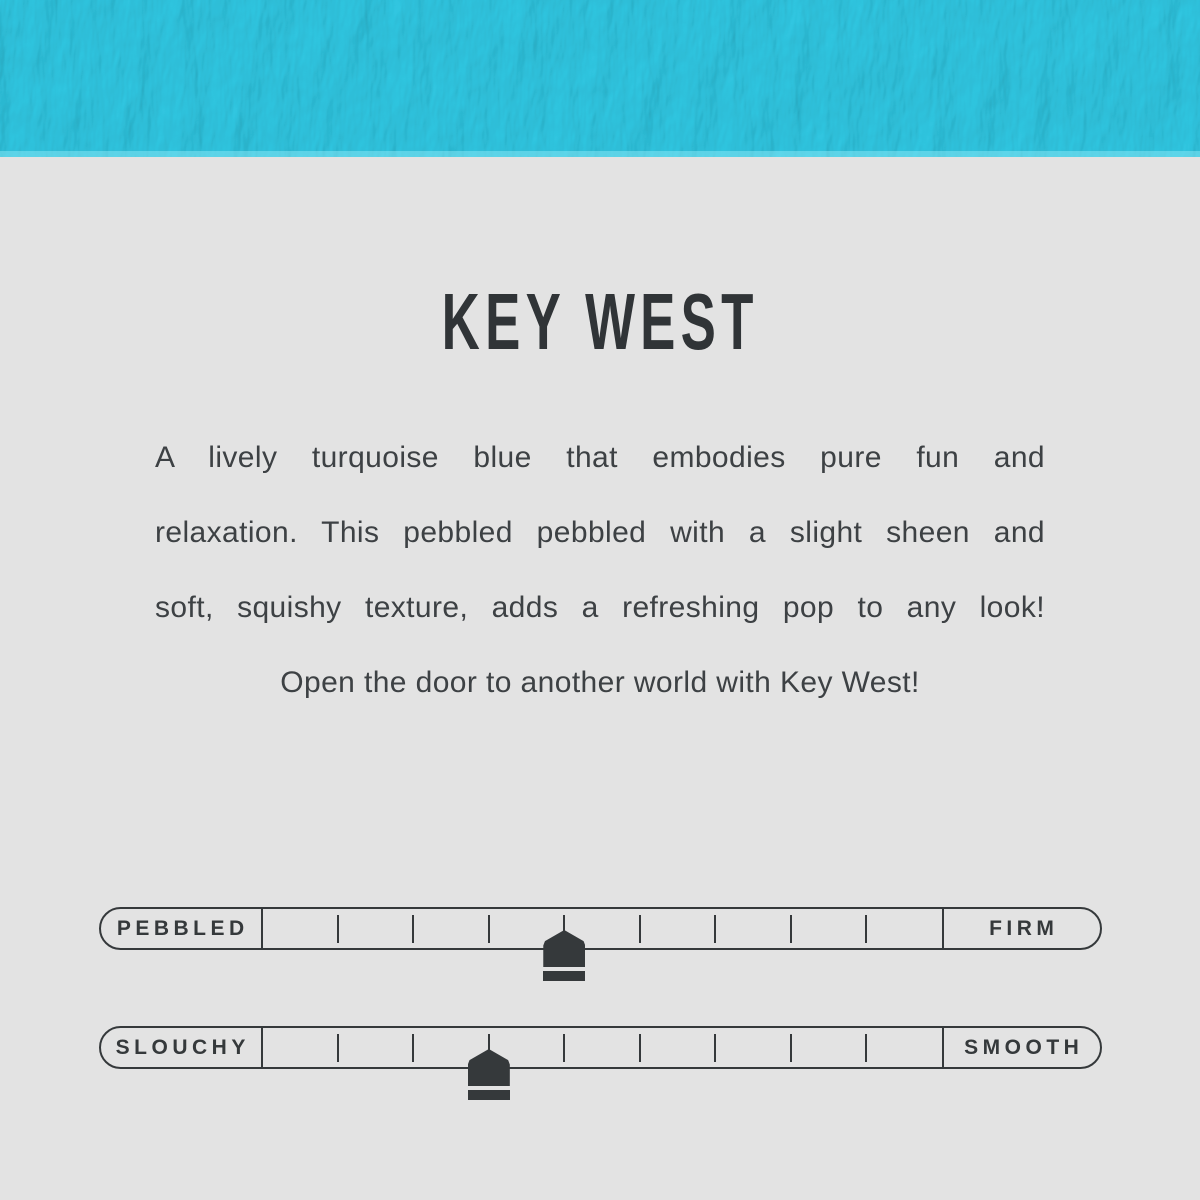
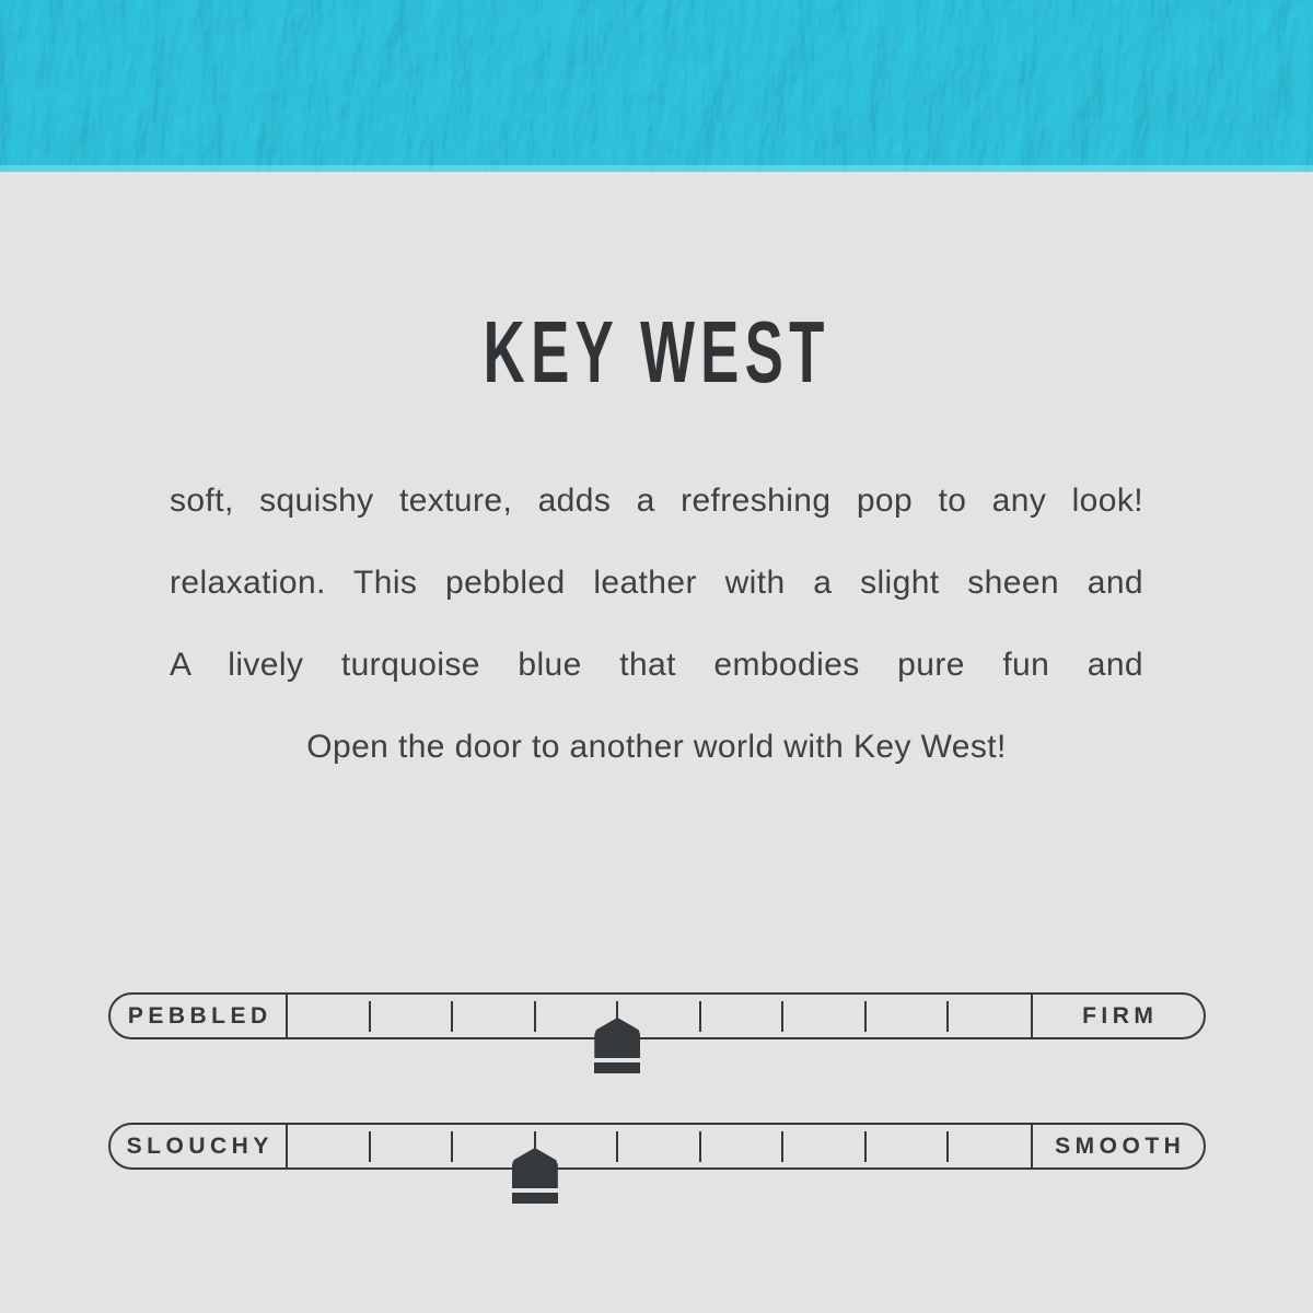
  KEY WEST
- A lively turquoise blue that embodies pure fun and
+ soft, squishy texture, adds a refreshing pop to any look!
- relaxation. This pebbled pebbled with a slight sheen and
+ relaxation. This pebbled leather with a slight sheen and
- soft, squishy texture, adds a refreshing pop to any look!
+ A lively turquoise blue that embodies pure fun and
  Open the door to another world with Key West!
  PEBBLED
  FIRM
  SLOUCHY
  SMOOTH
